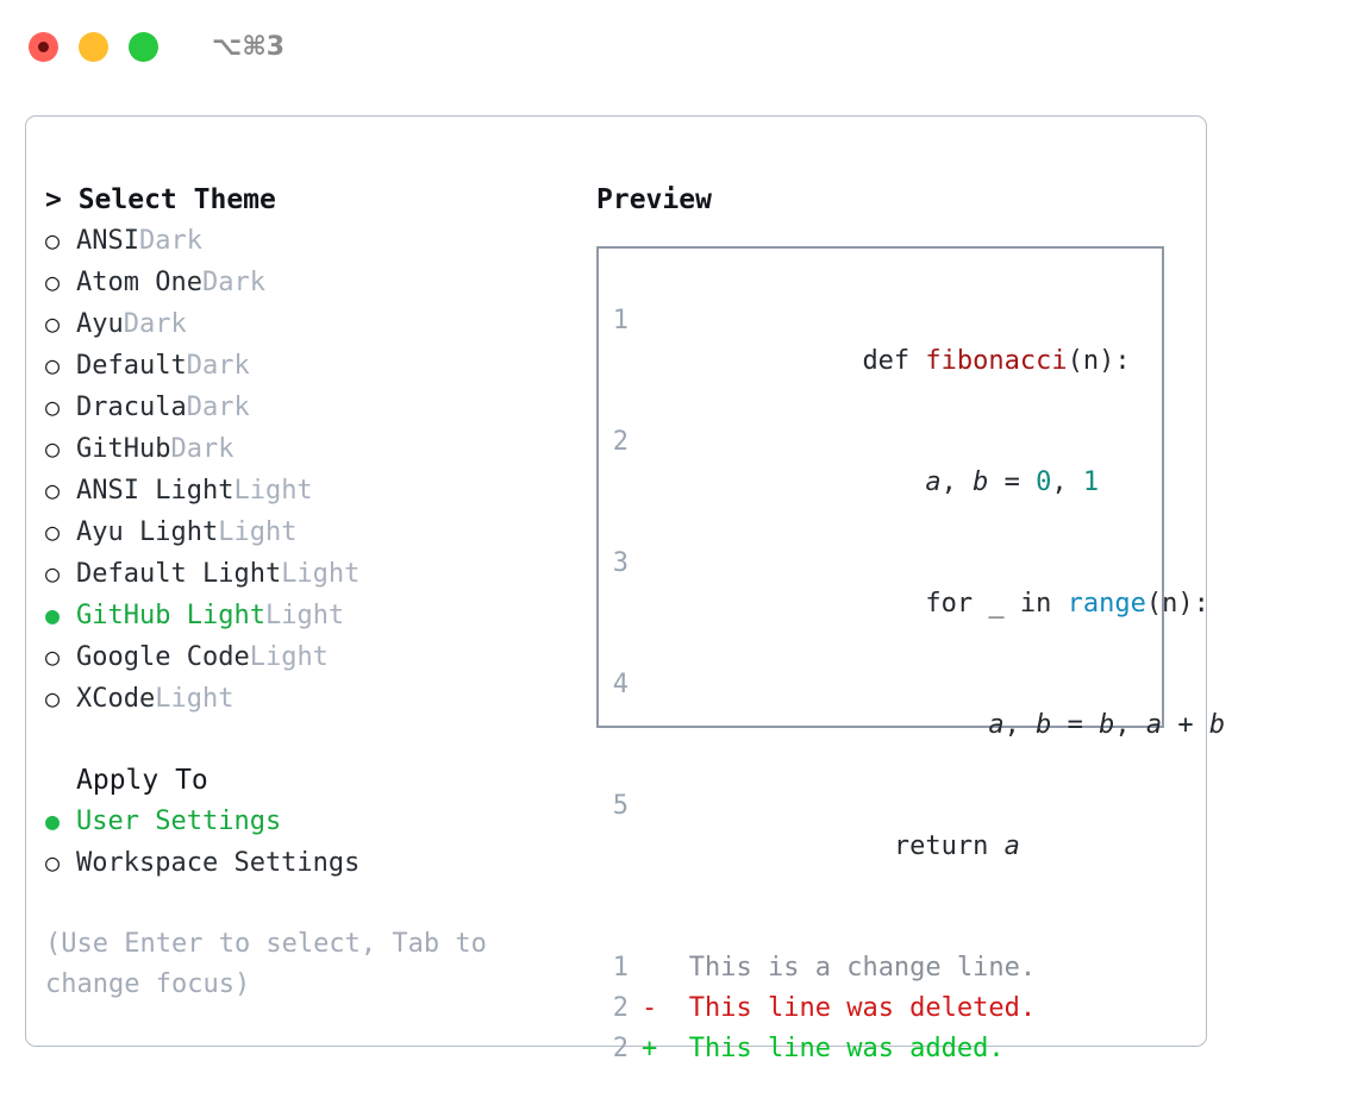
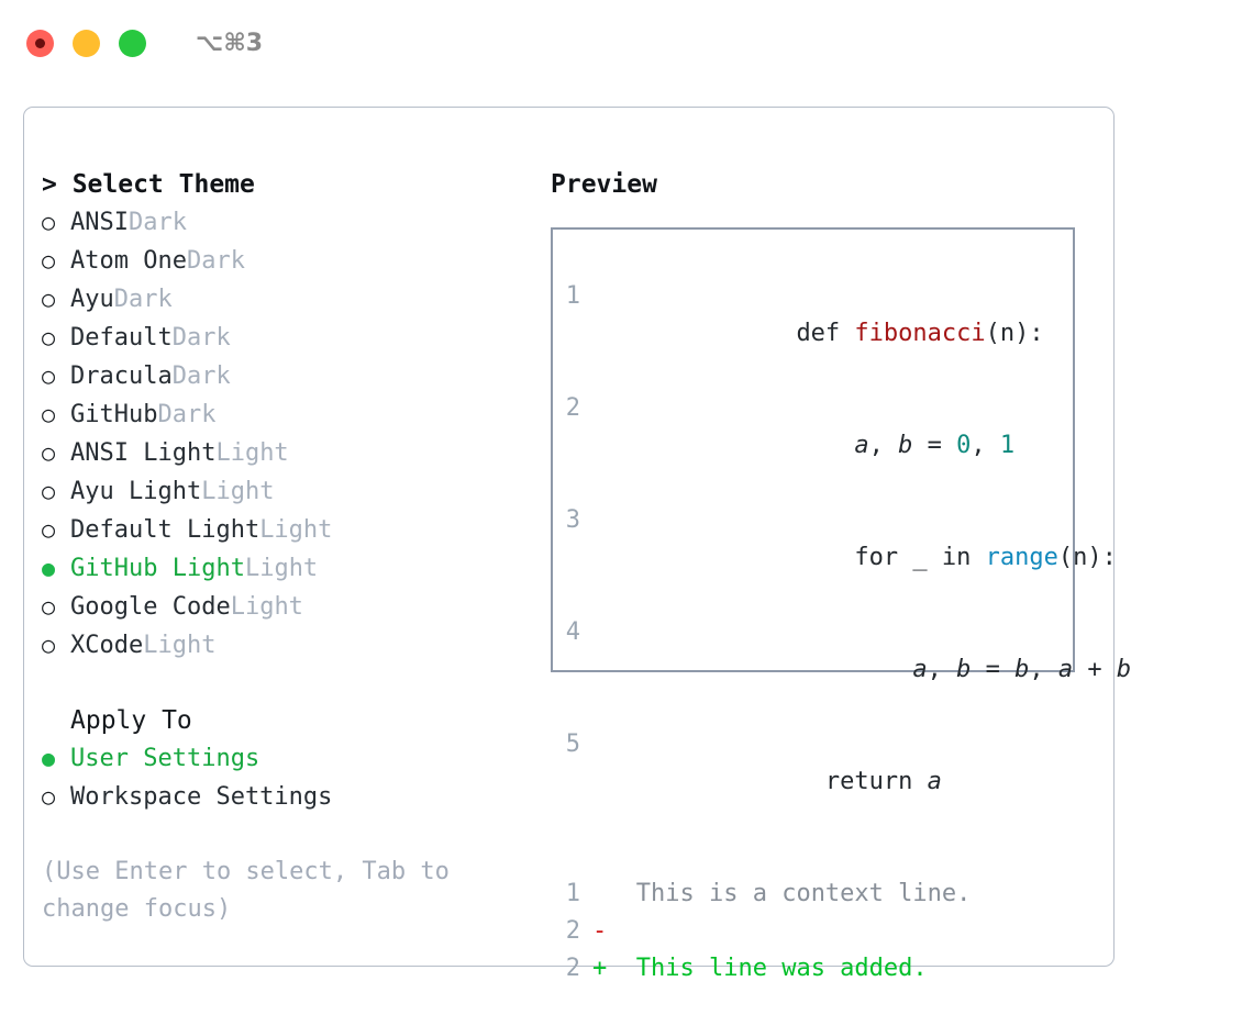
  ⌥⌘3
  > Select Theme
  ○
  ANSI
  Dark
  ○
  Atom One
  Dark
  ○
  Ayu
  Dark
  ○
  Default
  Dark
  ○
  Dracula
  Dark
  ○
  GitHub
  Dark
  ○
  ANSI Light
  Light
  ○
  Ayu Light
  Light
  ○
  Default Light
  Light
  ●
  GitHub Light
  Light
  ○
  Google Code
  Light
  ○
  XCode
  Light
  Apply To
  ●
  User Settings
  ○
  Workspace Settings
  (Use Enter to select, Tab to change focus)
  Preview
  1
  def fibonacci(n):
  2
  a, b = 0, 1
  3
  for _ in range(n):
  4
  a, b = b, a + b
  5
  return a
  1
- This is a change line.
+ This is a context line.
  2
  -
- This line was deleted.
  2
  +
  This line was added.
